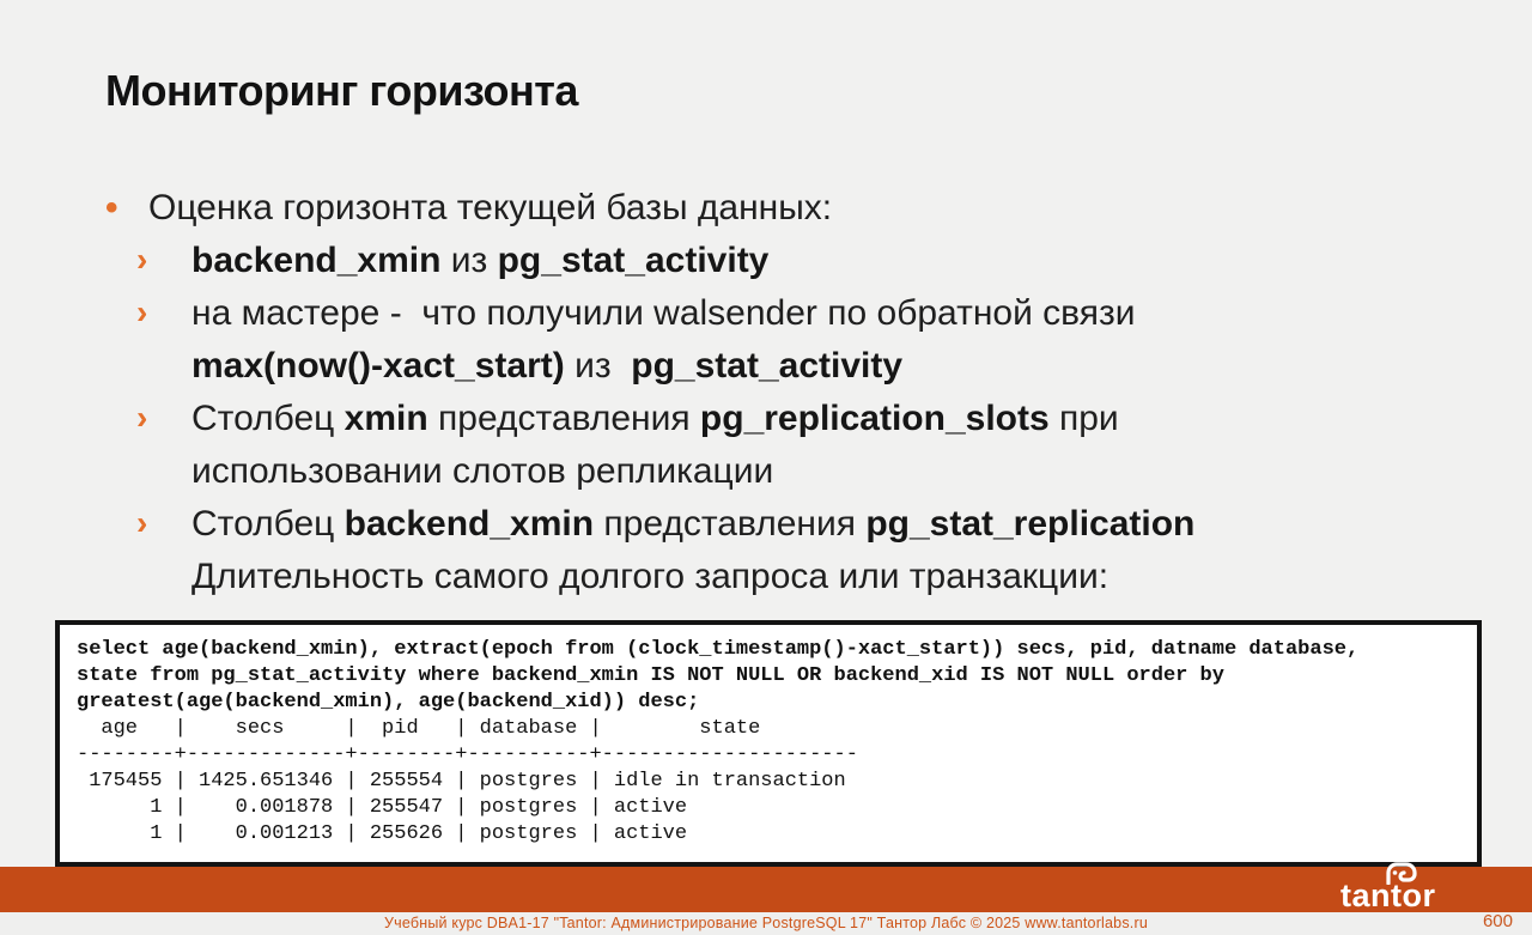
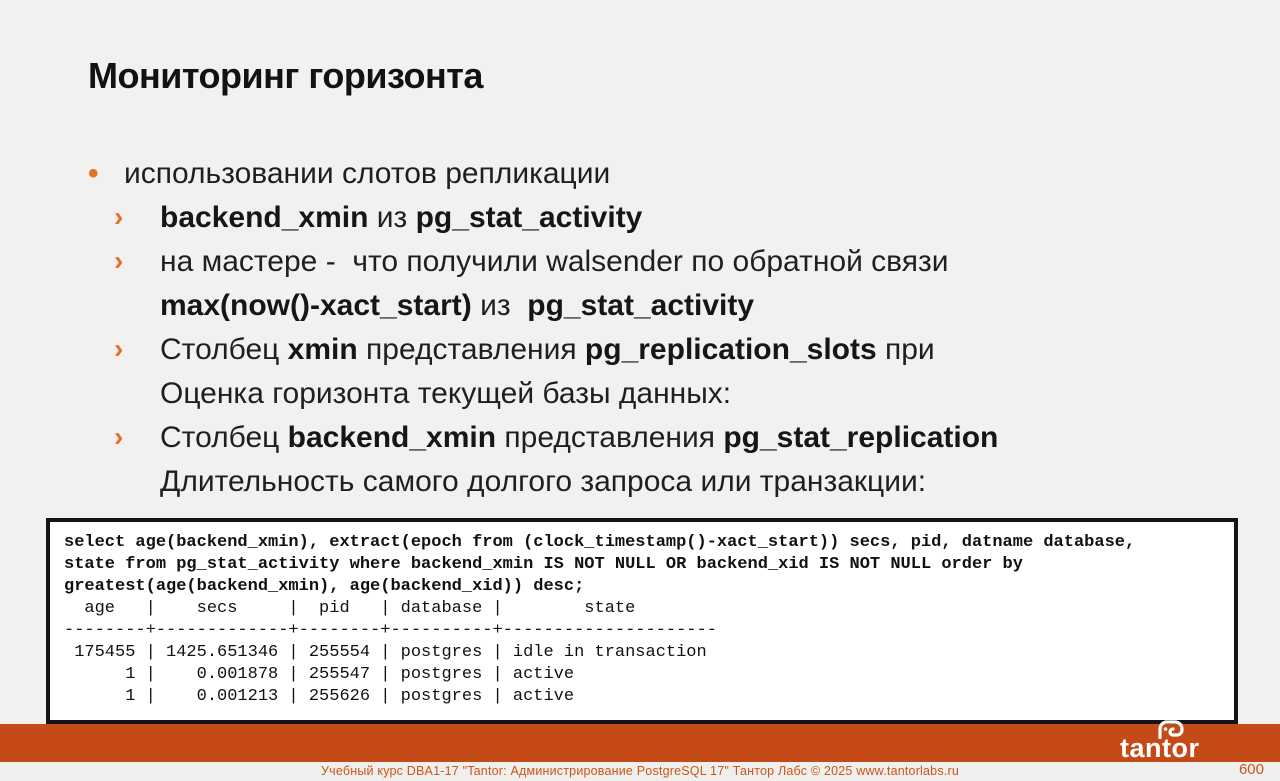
  Мониторинг горизонта
  •
- Оценка горизонта текущей базы данных:
+ использовании слотов репликации
  ›
  backend_xmin из pg_stat_activity
  ›
  на мастере - что получили walsender по обратной связи
  max(now()-xact_start) из pg_stat_activity
  ›
  Столбец xmin представления pg_replication_slots при
- использовании слотов репликации
+ Оценка горизонта текущей базы данных:
  ›
  Столбец backend_xmin представления pg_stat_replication
  Длительность самого долгого запроса или транзакции:
  select age(backend_xmin), extract(epoch from (clock_timestamp()-xact_start)) secs, pid, datname database,
  state from pg_stat_activity where backend_xmin IS NOT NULL OR backend_xid IS NOT NULL order by
  greatest(age(backend_xmin), age(backend_xid)) desc;
  age | secs | pid | database | state
  --------+-------------+--------+----------+---------------------
  175455 | 1425.651346 | 255554 | postgres | idle in transaction
  1 | 0.001878 | 255547 | postgres | active
  1 | 0.001213 | 255626 | postgres | active
  tantor
  Учебный курс DBA1-17 "Tantor: Администрирование PostgreSQL 17" Тантор Лабс © 2025 www.tantorlabs.ru
  600
